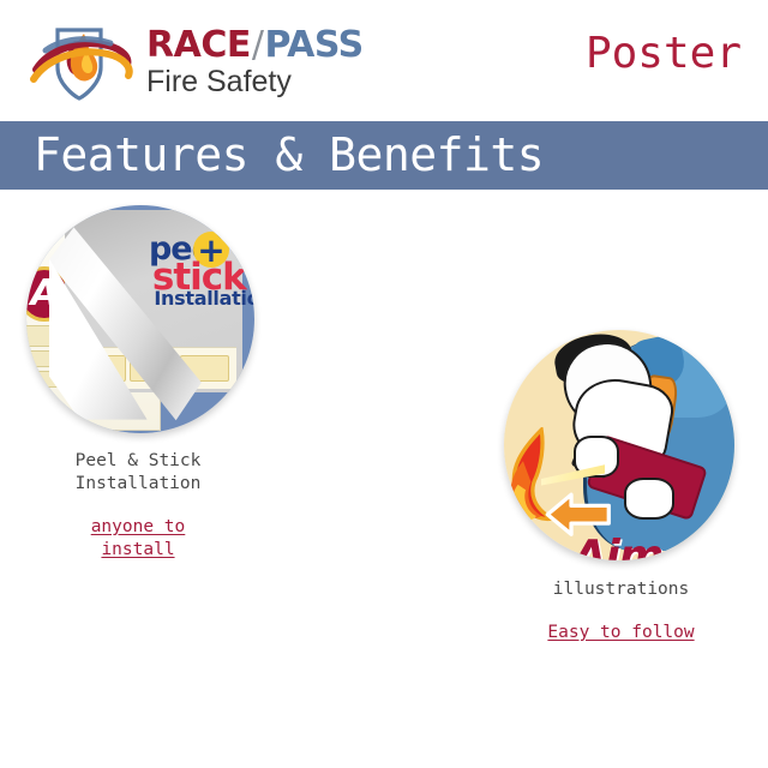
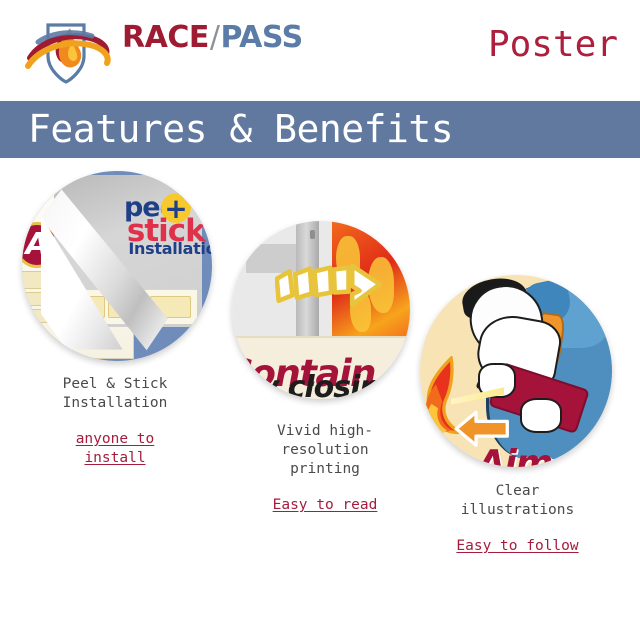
  RACE/PASS
- Fire Safety
  Poster
  Features & Benefits
  stick
  Installatio
  Peel & Stick
  Installation
  anyone to
  install
+ Contain
+ by closing
+ Vivid high-
+ resolution
+ printing
+ Easy to read
  Aim
+ Clear
  illustrations
  Easy to follow
